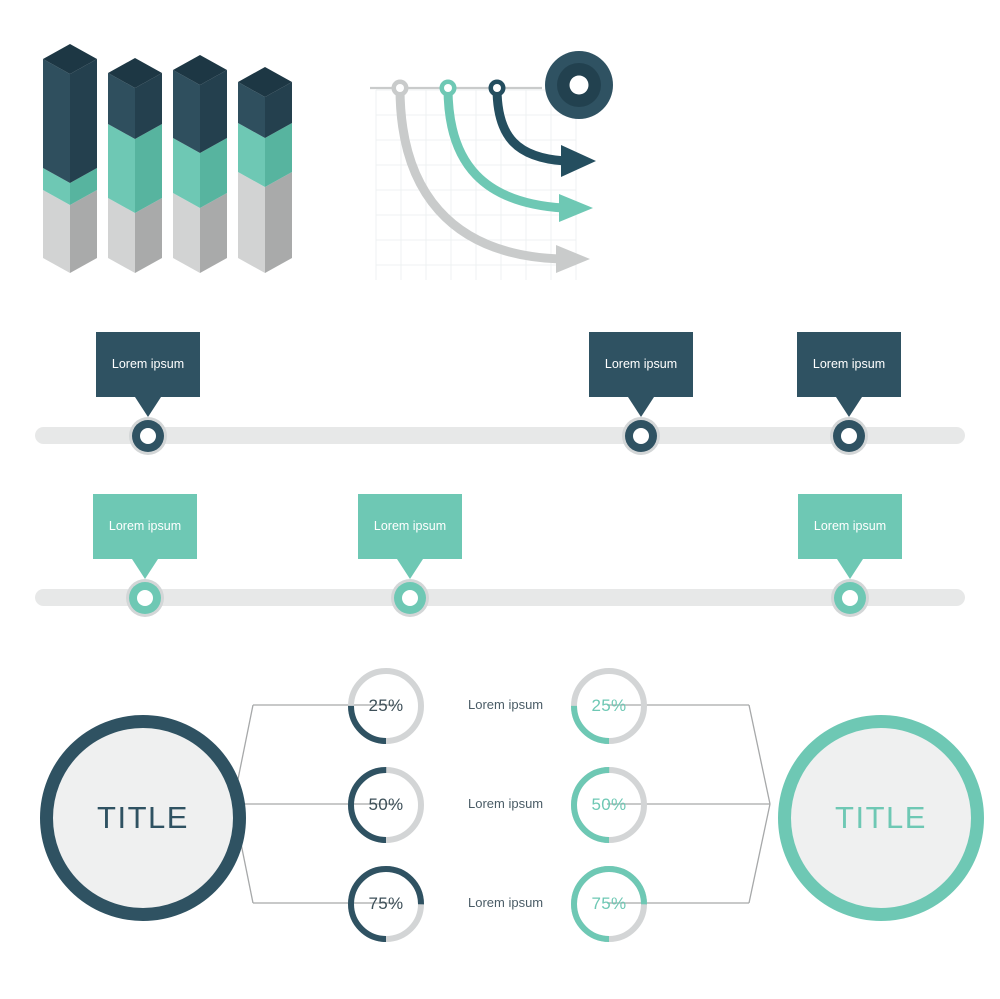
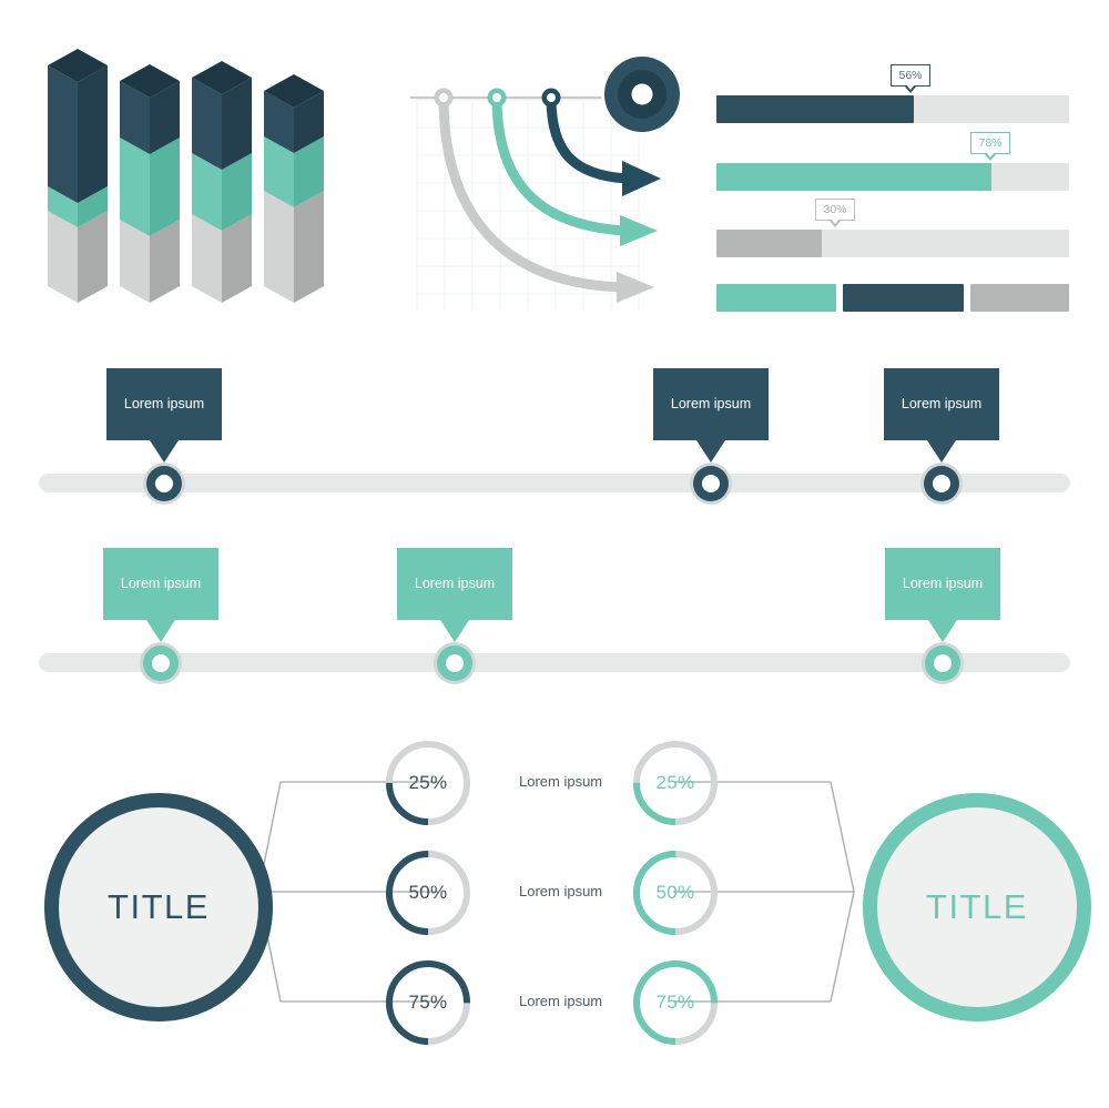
+ 56%
+ 78%
+ 30%
  Lorem ipsum
  Lorem ipsum
  Lorem ipsum
  Lorem ipsum
  Lorem ipsum
  Lorem ipsum
  TITLE
  25%
  Lorem ipsum
  50%
  Lorem ipsum
  75%
  Lorem ipsum
  25%
  50%
  75%
  TITLE
